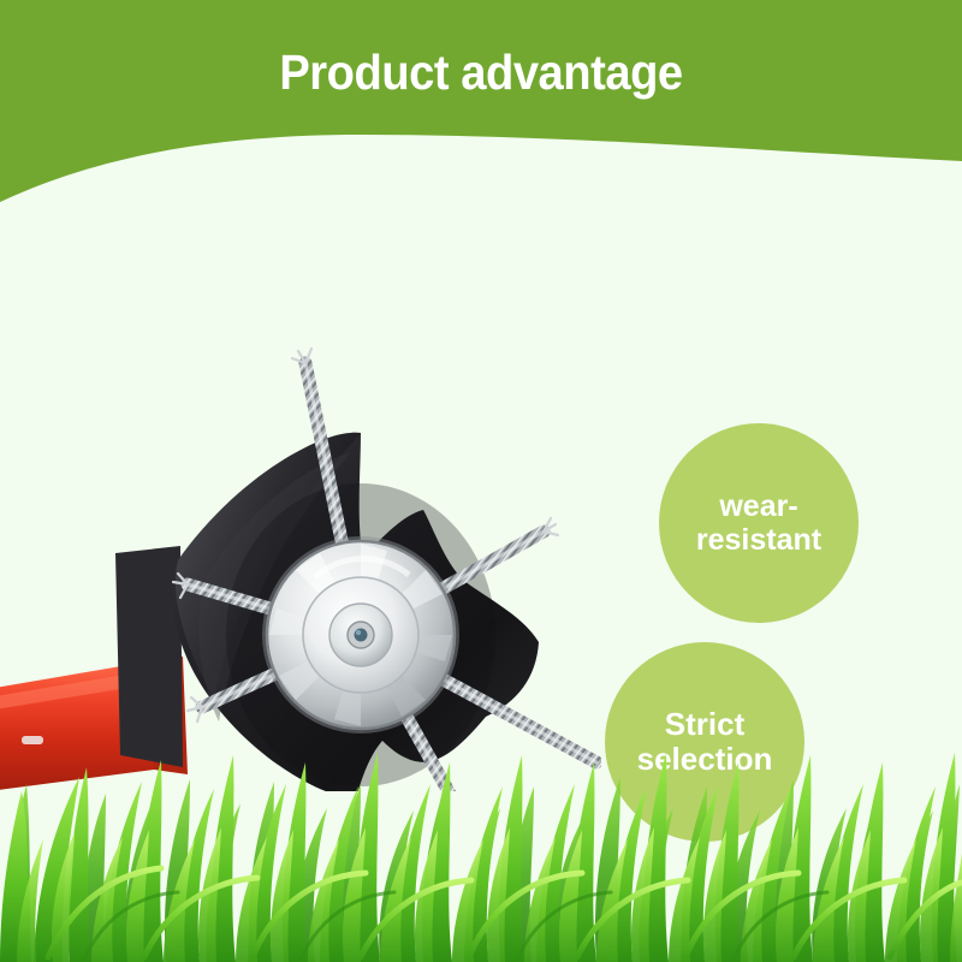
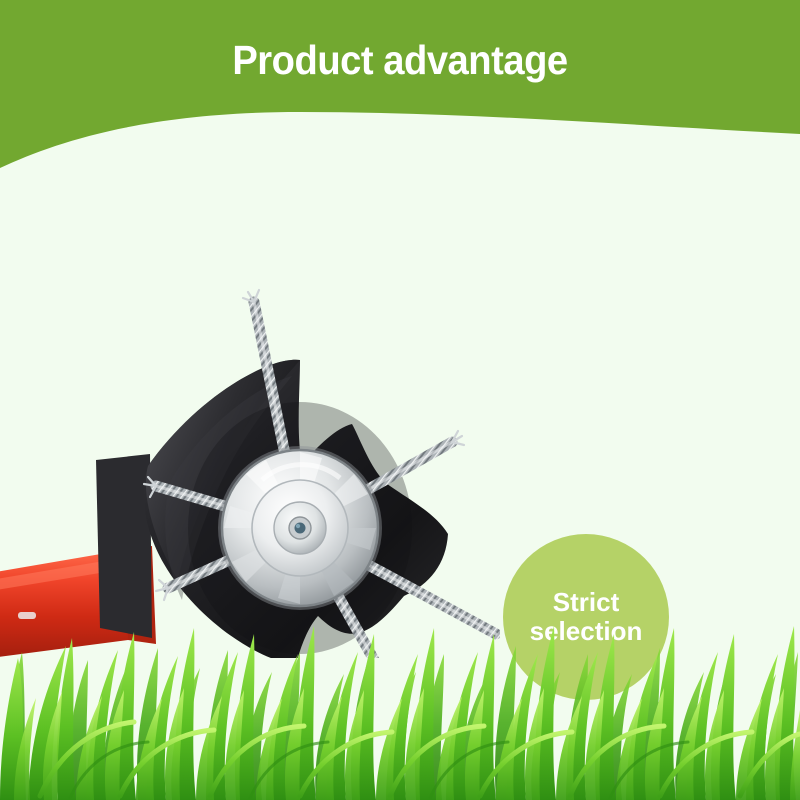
  Product advantage
- wear-
- resistant
  Strict
  selection
